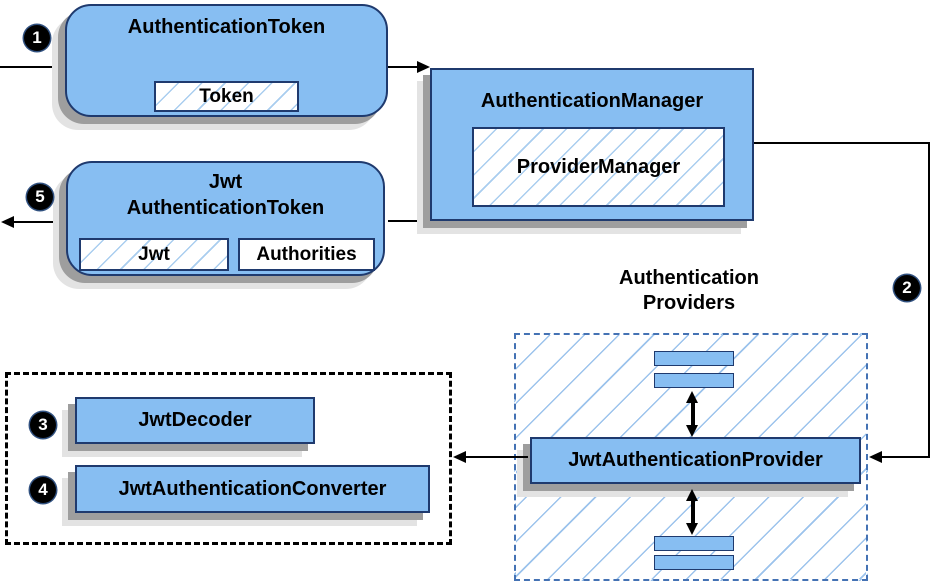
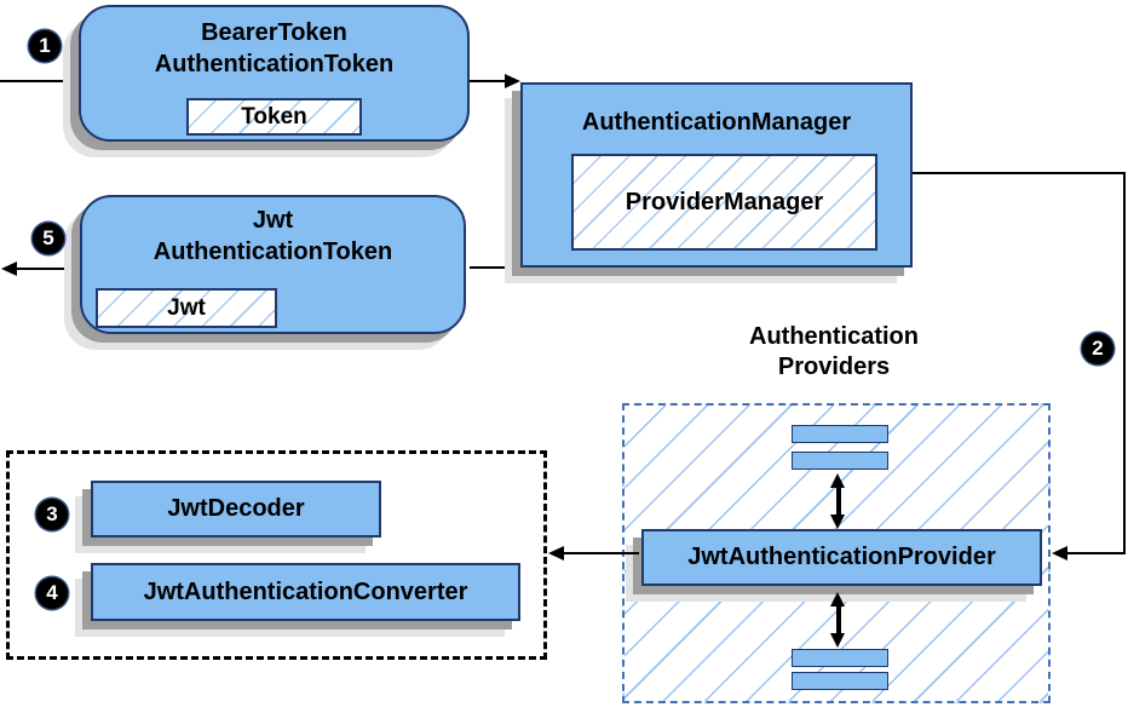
  JwtAuthenticationProvider
  3
  JwtDecoder
  4
  JwtAuthenticationConverter
+ BearerToken
  AuthenticationToken
  Token
  AuthenticationManager
  ProviderManager
  Jwt
  AuthenticationToken
  Jwt
- Authorities
  1
  5
  2
  Authentication
  Providers
